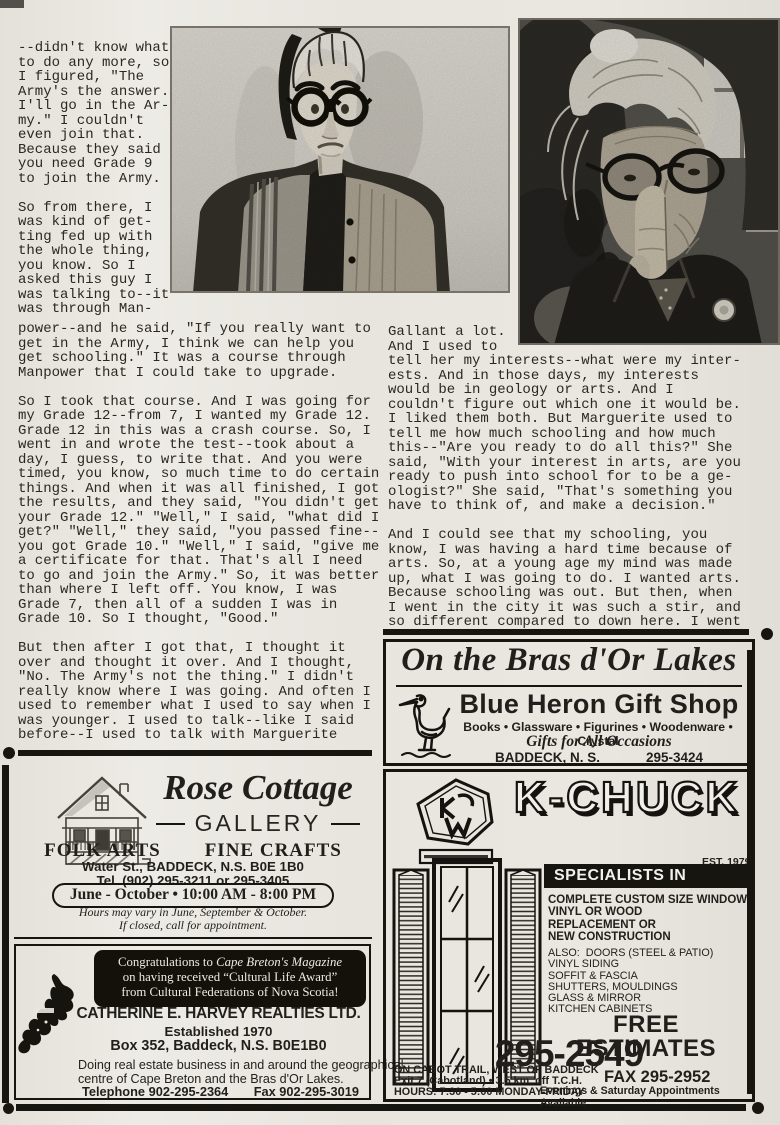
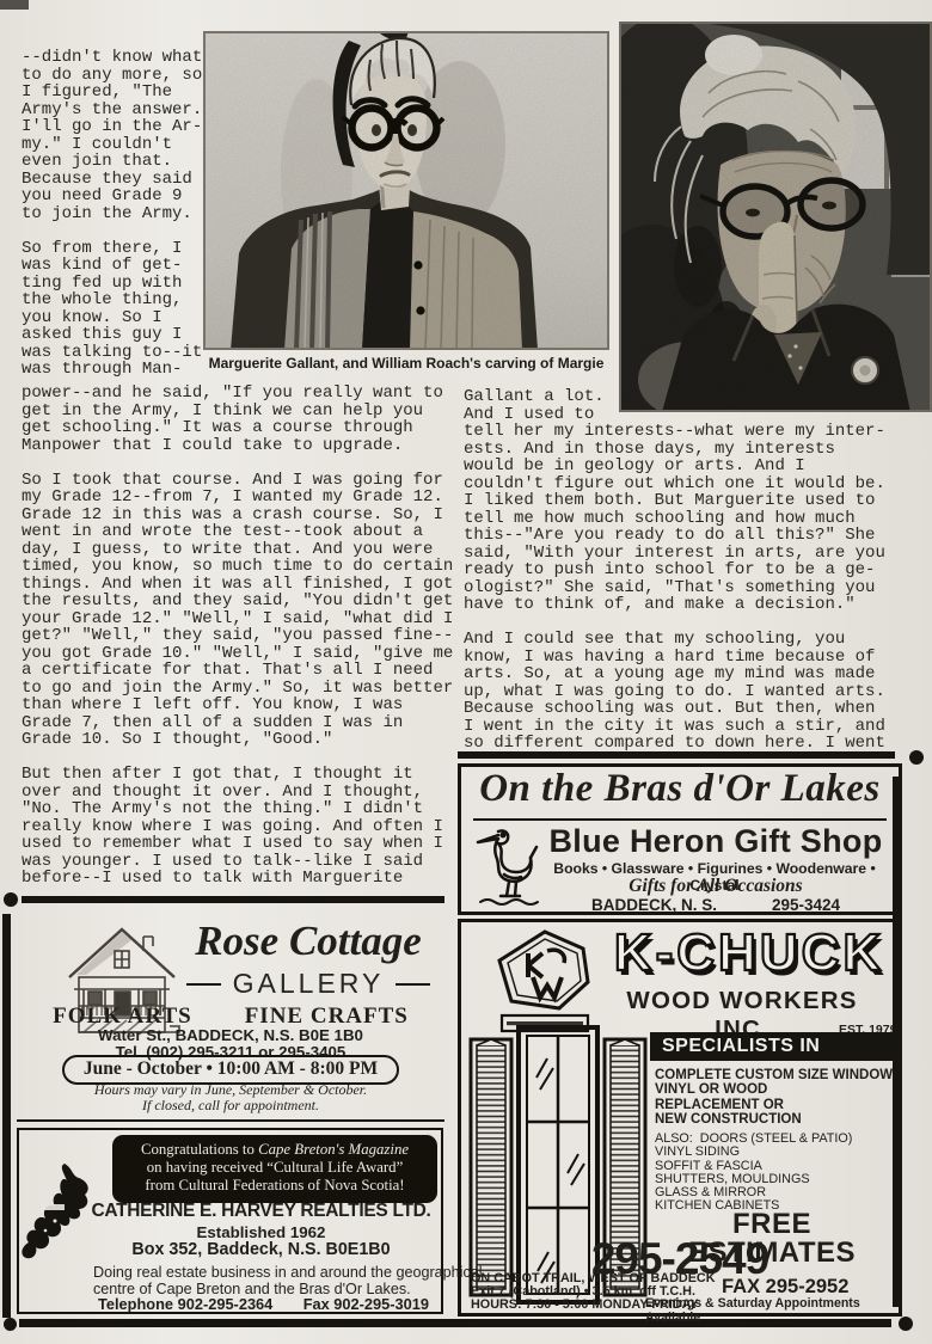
  --didn't know what
  to do any more, so
  I figured, "The
  Army's the answer.
  I'll go in the Ar-
  my." I couldn't
  even join that.
  Because they said
  you need Grade 9
  to join the Army.
  So from there, I
  was kind of get-
  ting fed up with
  the whole thing,
  you know. So I
  asked this guy I
  was talking to--it
  was through Man-
  power--and he said, "If you really want to
  get in the Army, I think we can help you
  get schooling." It was a course through
  Manpower that I could take to upgrade.
  So I took that course. And I was going for
  my Grade 12--from 7, I wanted my Grade 12.
  Grade 12 in this was a crash course. So, I
  went in and wrote the test--took about a
  day, I guess, to write that. And you were
  timed, you know, so much time to do certain
  things. And when it was all finished, I got
  the results, and they said, "You didn't get
  your Grade 12." "Well," I said, "what did I
  get?" "Well," they said, "you passed fine--
  you got Grade 10." "Well," I said, "give me
  a certificate for that. That's all I need
  to go and join the Army." So, it was better
  than where I left off. You know, I was
  Grade 7, then all of a sudden I was in
  Grade 10. So I thought, "Good."
  But then after I got that, I thought it
  over and thought it over. And I thought,
  "No. The Army's not the thing." I didn't
  really know where I was going. And often I
  used to remember what I used to say when I
  was younger. I used to talk--like I said
  before--I used to talk with Marguerite
  Gallant a lot.
  And I used to
  tell her my interests--what were my inter-
  ests. And in those days, my interests
  would be in geology or arts. And I
  couldn't figure out which one it would be.
  I liked them both. But Marguerite used to
  tell me how much schooling and how much
  this--"Are you ready to do all this?" She
  said, "With your interest in arts, are you
  ready to push into school for to be a ge-
  ologist?" She said, "That's something you
  have to think of, and make a decision."
  And I could see that my schooling, you
  know, I was having a hard time because of
  arts. So, at a young age my mind was made
  up, what I was going to do. I wanted arts.
  Because schooling was out. But then, when
  I went in the city it was such a stir, and
  so different compared to down here. I went
+ Marguerite Gallant, and William Roach's carving of Margie
  On the Bras d'Or Lakes
  Blue Heron Gift Shop
  Books • Glassware • Figurines • Woodenware • Crystal
  Gifts for All Occasions
  BADDECK, N. S.
  295-3424
  Rose Cottage
  GALLERY
  FOLK ARTS
  FINE CRAFTS
  Water St., BADDECK, N.S. B0E 1B0
  Tel. (902) 295-3211 or 295-3405
  June - October • 10:00 AM - 8:00 PM
  Hours may vary in June, September & October.
  If closed, call for appointment.
  Congratulations to Cape Breton's Magazine
  on having received “Cultural Life Award”
  from Cultural Federations of Nova Scotia!
  CATHERINE E. HARVEY REALTIES LTD.
- Established 1970
+ Established 1962
  Box 352, Baddeck, N.S. B0E1B0
  Doing real estate business in and around the geographica
  centre of Cape Breton and the Bras d'Or Lakes.
  Telephone 902-295-2364
  Fax 902-295-3019
  K-CHUCK
+ WOOD WORKERS INC.
  EST. 197
  SPECIALISTS IN
  COMPLETE CUSTOM SIZE WINDOW
  VINYL OR WOOD
  REPLACEMENT OR
  NEW CONSTRUCTION
  ALSO: DOORS (STEEL & PATIO)
  VINYL SIDING
  SOFFIT & FASCIA
  SHUTTERS, MOULDINGS
  GLASS & MIRROR
  KITCHEN CABINETS
  FREE ESTIMATES
  295-2549
  ON CABOT TRAIL, WEST OF BADDECK
  Exit 7 (Cabotland) • 3.5 km. off T.C.H.
  HOURS: 7:30 - 5:00 MONDAY-FRIDAY
  FAX 295-2952
  Evenings & Saturday Appointments Available
